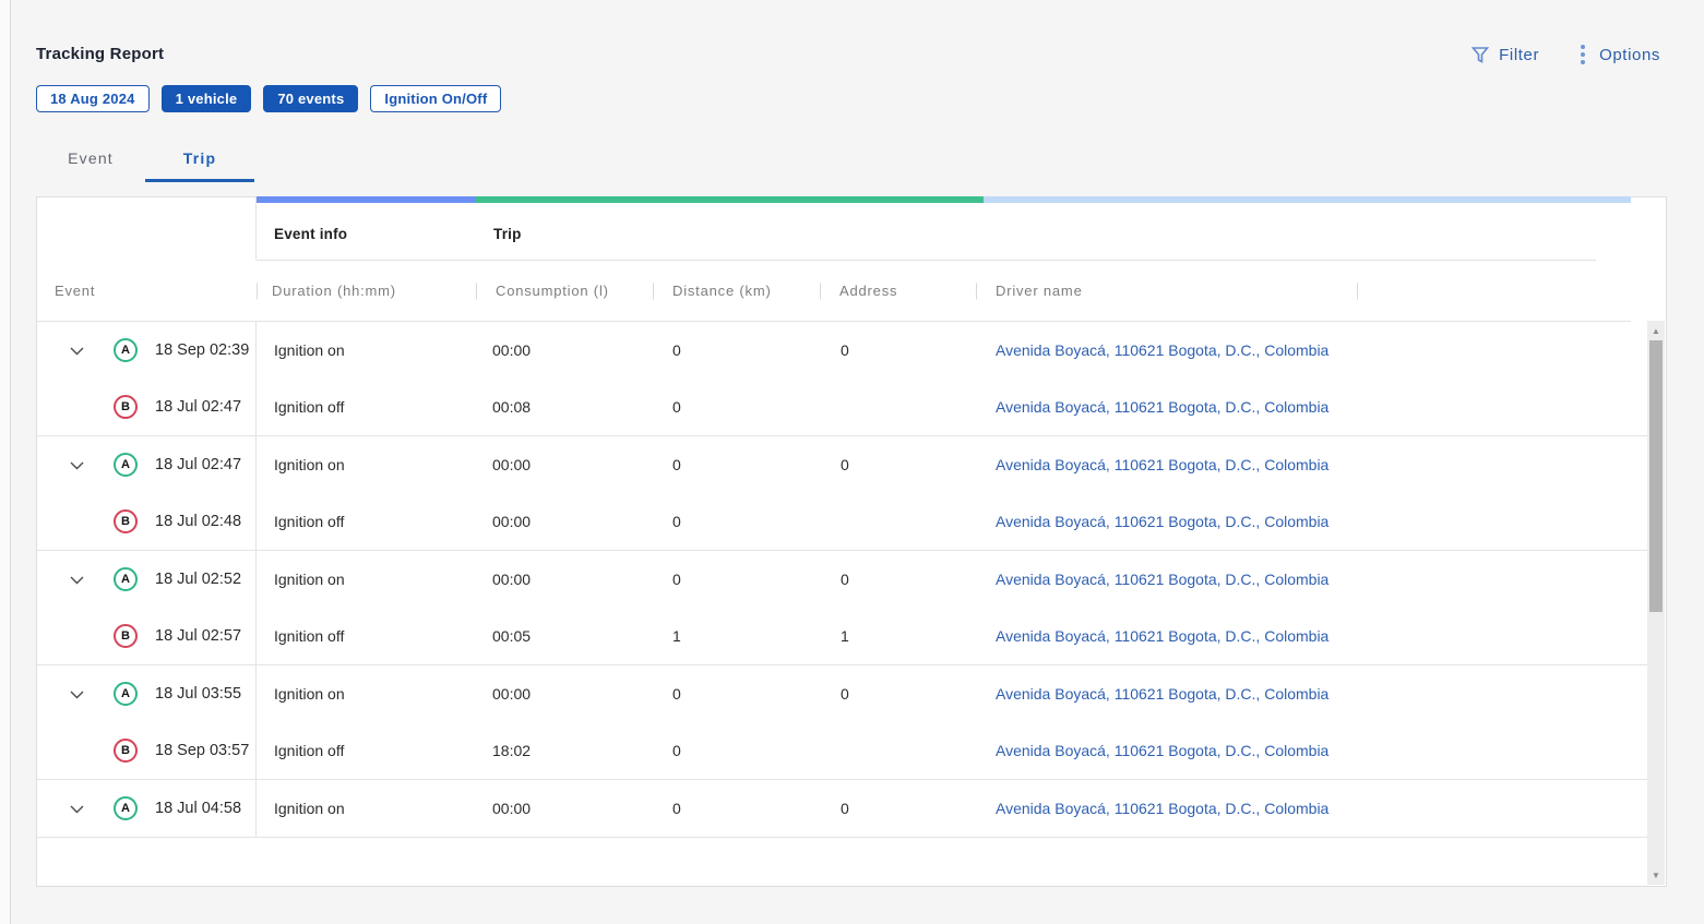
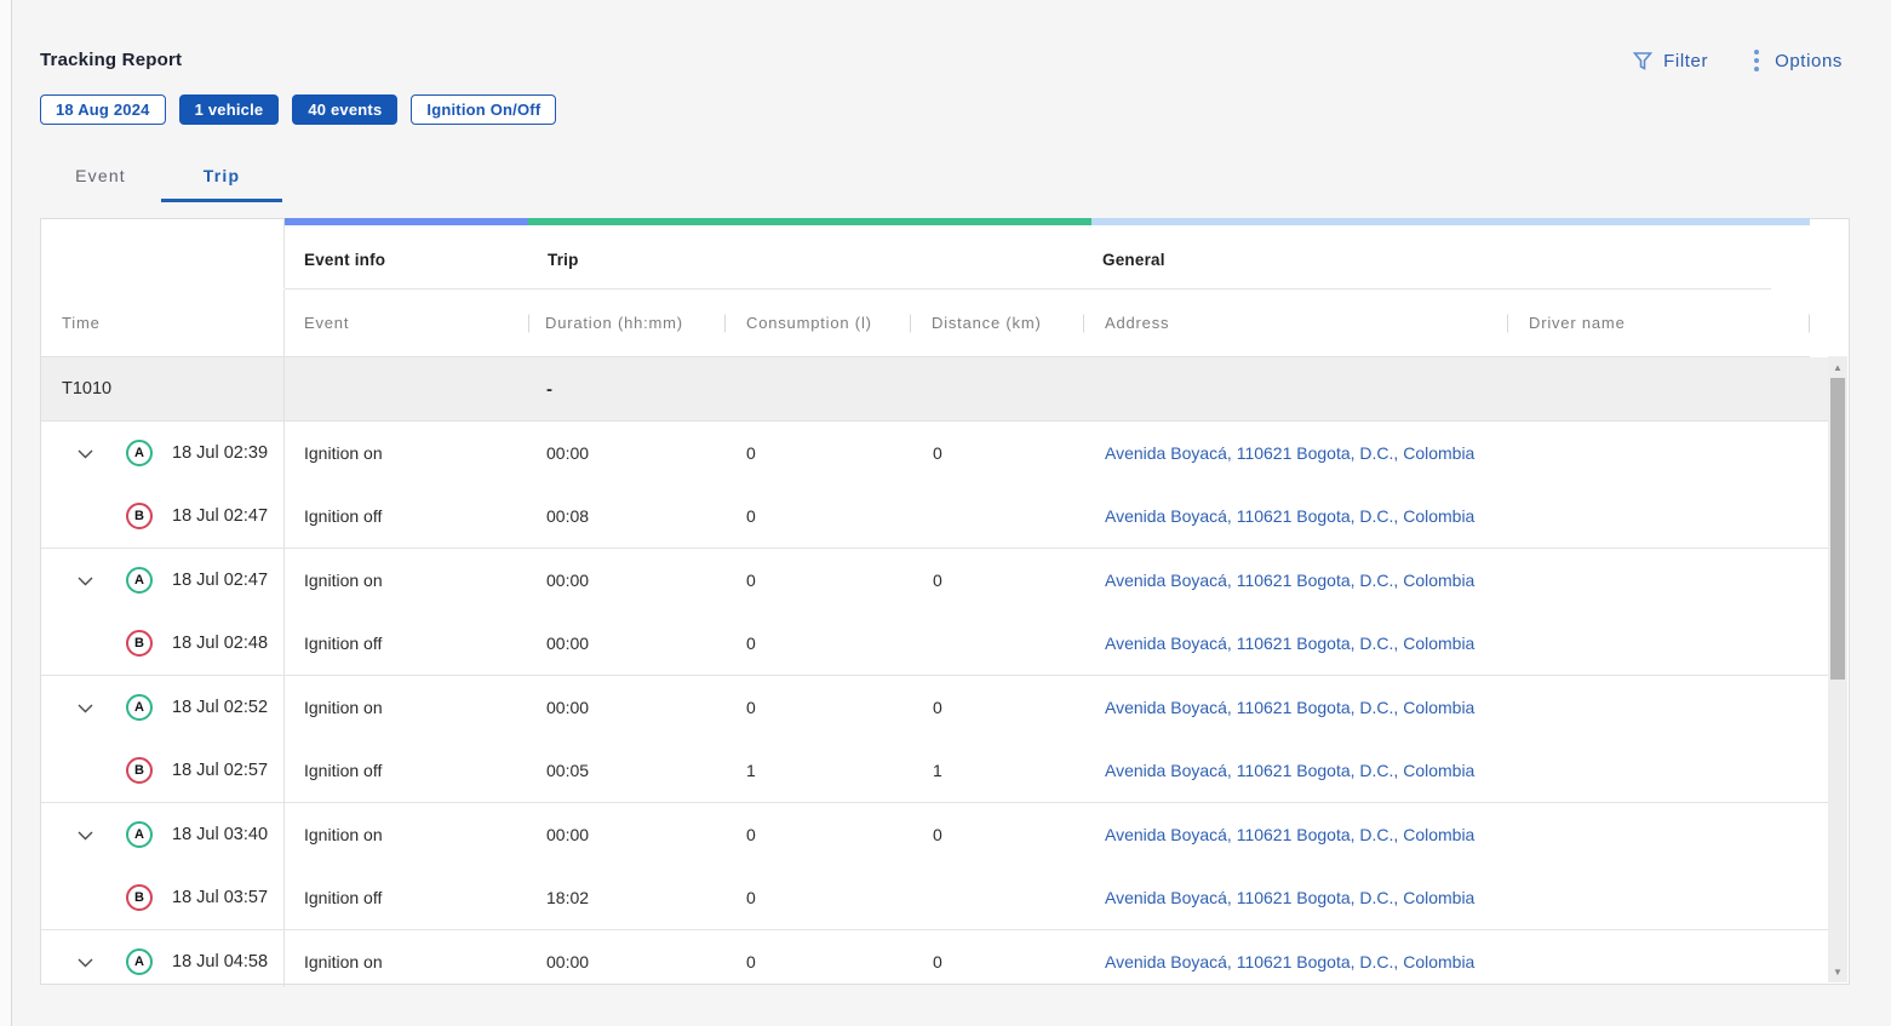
  Tracking Report
  Filter
  Options
  18 Aug 2024
  1 vehicle
- 70 events
+ 40 events
  Ignition On/Off
  Event
  Trip
  Event info
  Trip
+ General
+ Time
  Event
  Duration (hh:mm)
  Consumption (l)
  Distance (km)
  Address
  Driver name
+ T1010
+ -
  A
- 18 Sep 02:39
+ 18 Jul 02:39
  Ignition on
  00:00
  0
  0
  Avenida Boyacá, 110621 Bogota, D.C., Colombia
  B
  18 Jul 02:47
  Ignition off
  00:08
  0
  Avenida Boyacá, 110621 Bogota, D.C., Colombia
  A
  18 Jul 02:47
  Ignition on
  00:00
  0
  0
  Avenida Boyacá, 110621 Bogota, D.C., Colombia
  B
  18 Jul 02:48
  Ignition off
  00:00
  0
  Avenida Boyacá, 110621 Bogota, D.C., Colombia
  A
  18 Jul 02:52
  Ignition on
  00:00
  0
  0
  Avenida Boyacá, 110621 Bogota, D.C., Colombia
  B
  18 Jul 02:57
  Ignition off
  00:05
  1
  1
  Avenida Boyacá, 110621 Bogota, D.C., Colombia
  A
- 18 Jul 03:55
+ 18 Jul 03:40
  Ignition on
  00:00
  0
  0
  Avenida Boyacá, 110621 Bogota, D.C., Colombia
  B
- 18 Sep 03:57
+ 18 Jul 03:57
  Ignition off
  18:02
  0
  Avenida Boyacá, 110621 Bogota, D.C., Colombia
  A
  18 Jul 04:58
  Ignition on
  00:00
  0
  0
  Avenida Boyacá, 110621 Bogota, D.C., Colombia
  ▲
  ▼
